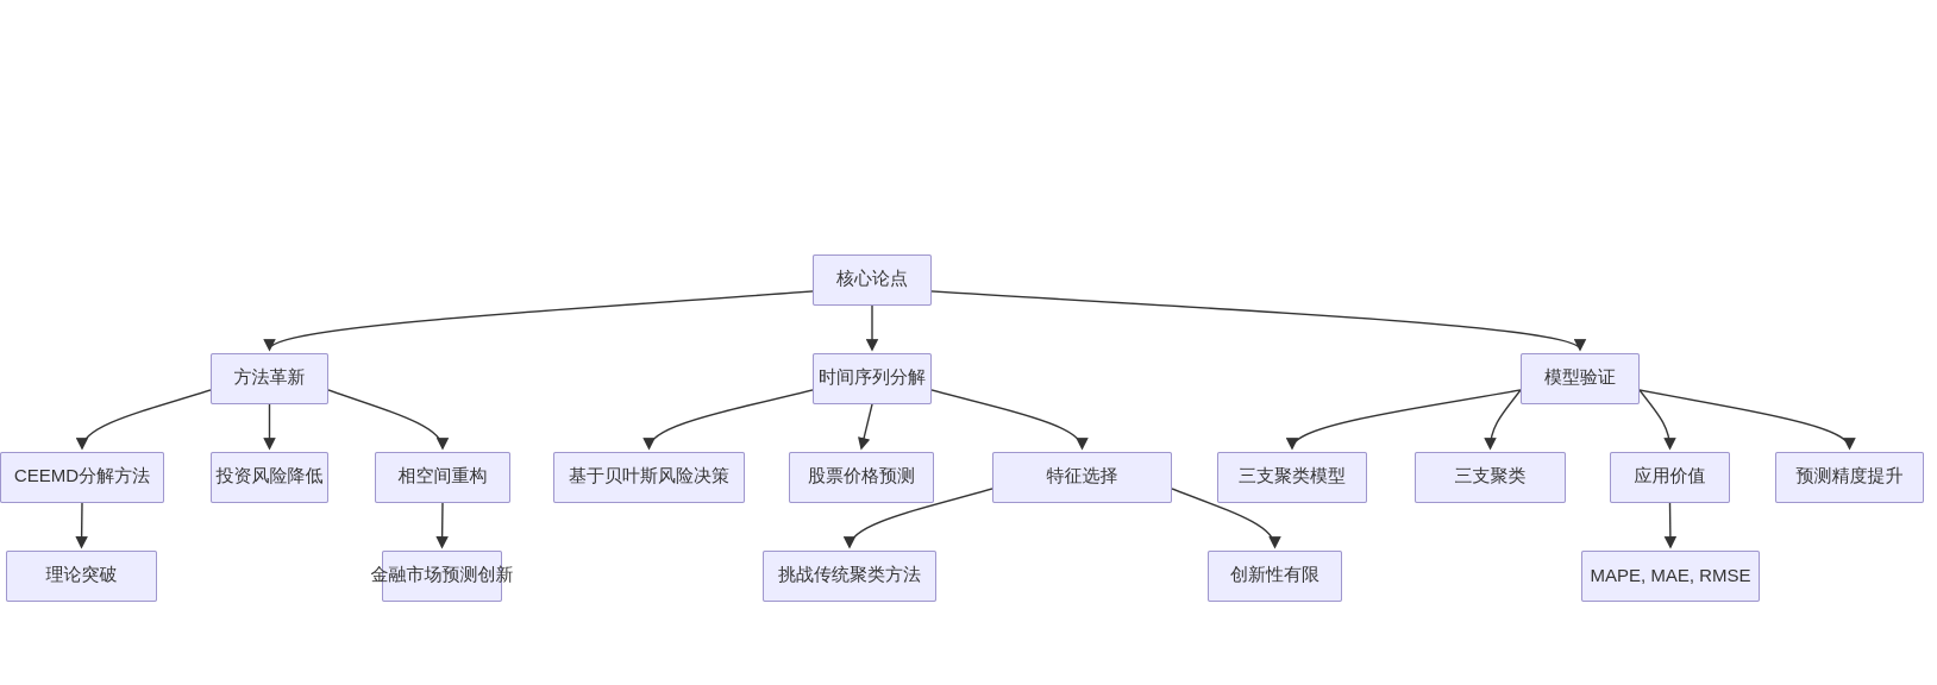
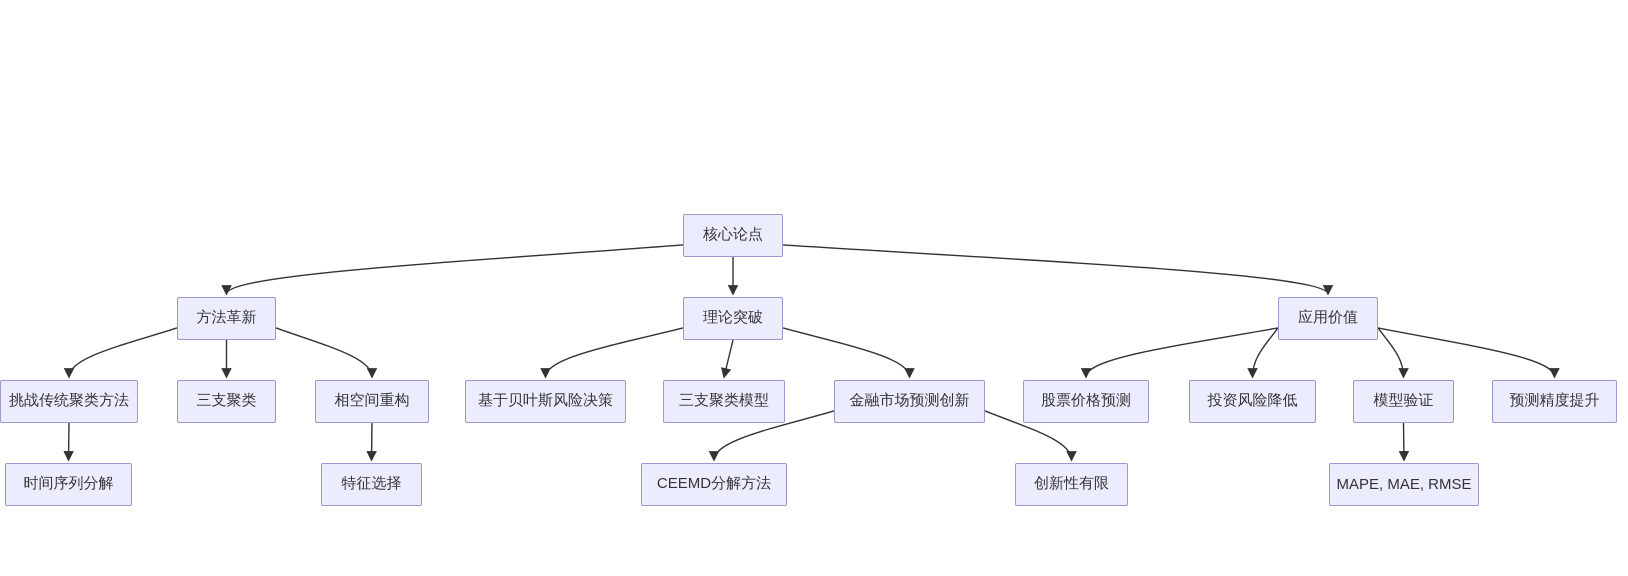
  核心论点
  方法革新
- 时间序列分解
+ 理论突破
- 模型验证
+ 应用价值
- CEEMD分解方法
+ 挑战传统聚类方法
- 投资风险降低
+ 三支聚类
  相空间重构
  基于贝叶斯风险决策
- 股票价格预测
+ 三支聚类模型
- 特征选择
+ 金融市场预测创新
- 三支聚类模型
+ 股票价格预测
- 三支聚类
+ 投资风险降低
- 应用价值
+ 模型验证
  预测精度提升
- 理论突破
+ 时间序列分解
- 金融市场预测创新
+ 特征选择
- 挑战传统聚类方法
+ CEEMD分解方法
  创新性有限
  MAPE, MAE, RMSE
